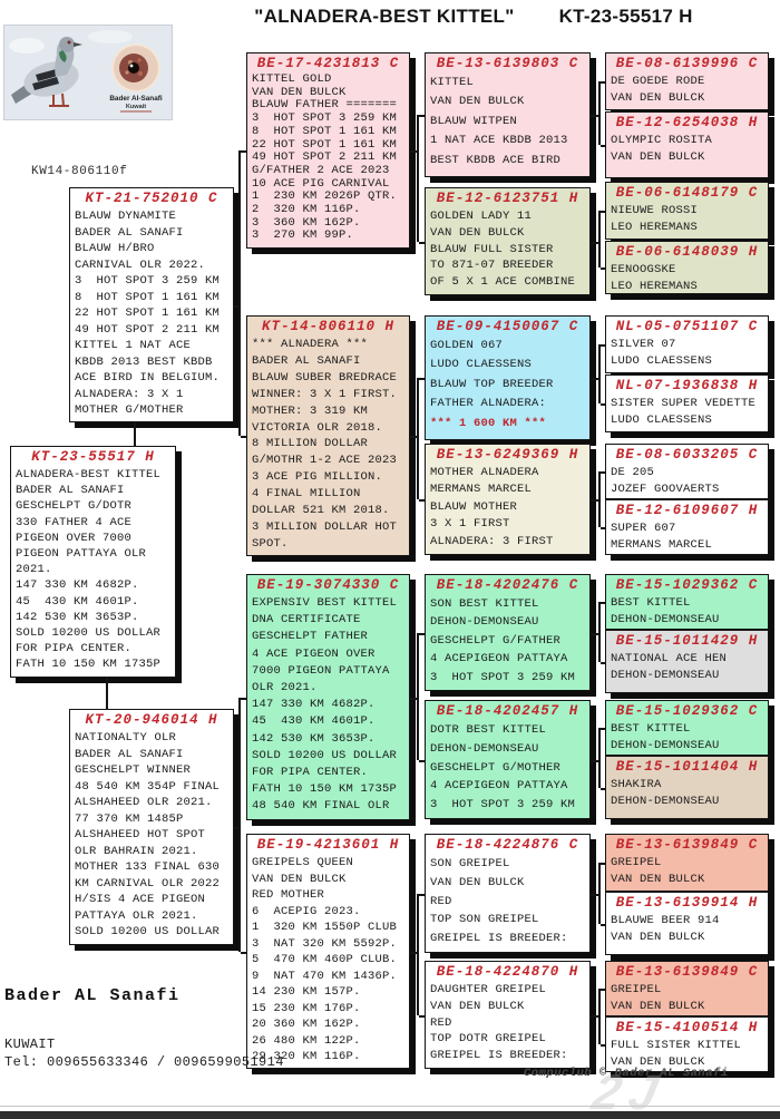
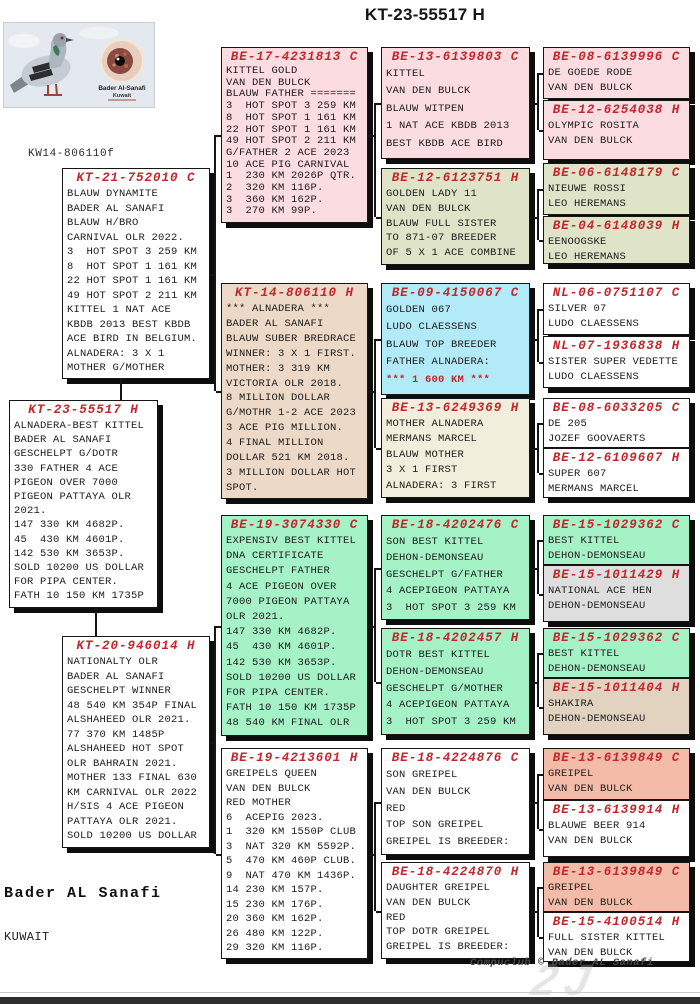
- "ALNADERA-BEST KITTEL"
  KT-23-55517 H
  KW14-806110f
  KT-23-55517 H
  ALNADERA-BEST KITTEL
  BADER AL SANAFI
  GESCHELPT G/DOTR
  330 FATHER 4 ACE
  PIGEON OVER 7000
  PIGEON PATTAYA OLR
  2021.
  147 330 KM 4682P.
  45 430 KM 4601P.
  142 530 KM 3653P.
  SOLD 10200 US DOLLAR
  FOR PIPA CENTER.
  FATH 10 150 KM 1735P
  KT-21-752010 C
  BLAUW DYNAMITE
  BADER AL SANAFI
  BLAUW H/BRO
  CARNIVAL OLR 2022.
  3 HOT SPOT 3 259 KM
  8 HOT SPOT 1 161 KM
  22 HOT SPOT 1 161 KM
  49 HOT SPOT 2 211 KM
  KITTEL 1 NAT ACE
  KBDB 2013 BEST KBDB
  ACE BIRD IN BELGIUM.
  ALNADERA: 3 X 1
  MOTHER G/MOTHER
  KT-20-946014 H
  NATIONALTY OLR
  BADER AL SANAFI
  GESCHELPT WINNER
  48 540 KM 354P FINAL
  ALSHAHEED OLR 2021.
  77 370 KM 1485P
  ALSHAHEED HOT SPOT
  OLR BAHRAIN 2021.
  MOTHER 133 FINAL 630
  KM CARNIVAL OLR 2022
  H/SIS 4 ACE PIGEON
  PATTAYA OLR 2021.
  SOLD 10200 US DOLLAR
  BE-17-4231813 C
  KITTEL GOLD
  VAN DEN BULCK
  BLAUW FATHER =======
  3 HOT SPOT 3 259 KM
  8 HOT SPOT 1 161 KM
  22 HOT SPOT 1 161 KM
  49 HOT SPOT 2 211 KM
  G/FATHER 2 ACE 2023
  10 ACE PIG CARNIVAL
  1 230 KM 2026P QTR.
  2 320 KM 116P.
  3 360 KM 162P.
  3 270 KM 99P.
  KT-14-806110 H
  *** ALNADERA ***
  BADER AL SANAFI
  BLAUW SUBER BREDRACE
  WINNER: 3 X 1 FIRST.
  MOTHER: 3 319 KM
  VICTORIA OLR 2018.
  8 MILLION DOLLAR
  G/MOTHR 1-2 ACE 2023
  3 ACE PIG MILLION.
  4 FINAL MILLION
  DOLLAR 521 KM 2018.
  3 MILLION DOLLAR HOT
  SPOT.
  BE-19-3074330 C
  EXPENSIV BEST KITTEL
  DNA CERTIFICATE
  GESCHELPT FATHER
  4 ACE PIGEON OVER
  7000 PIGEON PATTAYA
  OLR 2021.
  147 330 KM 4682P.
  45 430 KM 4601P.
  142 530 KM 3653P.
  SOLD 10200 US DOLLAR
  FOR PIPA CENTER.
  FATH 10 150 KM 1735P
  48 540 KM FINAL OLR
  BE-19-4213601 H
  GREIPELS QUEEN
  VAN DEN BULCK
  RED MOTHER
  6 ACEPIG 2023.
  1 320 KM 1550P CLUB
  3 NAT 320 KM 5592P.
  5 470 KM 460P CLUB.
  9 NAT 470 KM 1436P.
  14 230 KM 157P.
  15 230 KM 176P.
  20 360 KM 162P.
  26 480 KM 122P.
  29 320 KM 116P.
  BE-13-6139803 C
  KITTEL
  VAN DEN BULCK
  BLAUW WITPEN
  1 NAT ACE KBDB 2013
  BEST KBDB ACE BIRD
  BE-12-6123751 H
  GOLDEN LADY 11
  VAN DEN BULCK
  BLAUW FULL SISTER
  TO 871-07 BREEDER
  OF 5 X 1 ACE COMBINE
  BE-09-4150067 C
  GOLDEN 067
  LUDO CLAESSENS
  BLAUW TOP BREEDER
  FATHER ALNADERA:
  *** 1 600 KM ***
  BE-13-6249369 H
  MOTHER ALNADERA
  MERMANS MARCEL
  BLAUW MOTHER
  3 X 1 FIRST
  ALNADERA: 3 FIRST
  BE-18-4202476 C
  SON BEST KITTEL
  DEHON-DEMONSEAU
  GESCHELPT G/FATHER
  4 ACEPIGEON PATTAYA
  3 HOT SPOT 3 259 KM
  BE-18-4202457 H
  DOTR BEST KITTEL
  DEHON-DEMONSEAU
  GESCHELPT G/MOTHER
  4 ACEPIGEON PATTAYA
  3 HOT SPOT 3 259 KM
  BE-18-4224876 C
  SON GREIPEL
  VAN DEN BULCK
  RED
  TOP SON GREIPEL
  GREIPEL IS BREEDER:
  BE-18-4224870 H
  DAUGHTER GREIPEL
  VAN DEN BULCK
  RED
  TOP DOTR GREIPEL
  GREIPEL IS BREEDER:
  BE-08-6139996 C
  DE GOEDE RODE
  VAN DEN BULCK
  BE-12-6254038 H
  OLYMPIC ROSITA
  VAN DEN BULCK
  BE-06-6148179 C
  NIEUWE ROSSI
  LEO HEREMANS
- BE-06-6148039 H
+ BE-04-6148039 H
  EENOOGSKE
  LEO HEREMANS
- NL-05-0751107 C
+ NL-06-0751107 C
  SILVER 07
  LUDO CLAESSENS
  NL-07-1936838 H
  SISTER SUPER VEDETTE
  LUDO CLAESSENS
  BE-08-6033205 C
  DE 205
  JOZEF GOOVAERTS
  BE-12-6109607 H
  SUPER 607
  MERMANS MARCEL
  BE-15-1029362 C
  BEST KITTEL
  DEHON-DEMONSEAU
  BE-15-1011429 H
  NATIONAL ACE HEN
  DEHON-DEMONSEAU
  BE-15-1029362 C
  BEST KITTEL
  DEHON-DEMONSEAU
  BE-15-1011404 H
  SHAKIRA
  DEHON-DEMONSEAU
  BE-13-6139849 C
  GREIPEL
  VAN DEN BULCK
  BE-13-6139914 H
  BLAUWE BEER 914
  VAN DEN BULCK
  BE-13-6139849 C
  GREIPEL
  VAN DEN BULCK
  BE-15-4100514 H
  FULL SISTER KITTEL
  VAN DEN BULCK
  Bader AL Sanafi
  KUWAIT
- Tel: 009655633346 / 0096599051914
  Compuclub © Bader AL Sanafi
